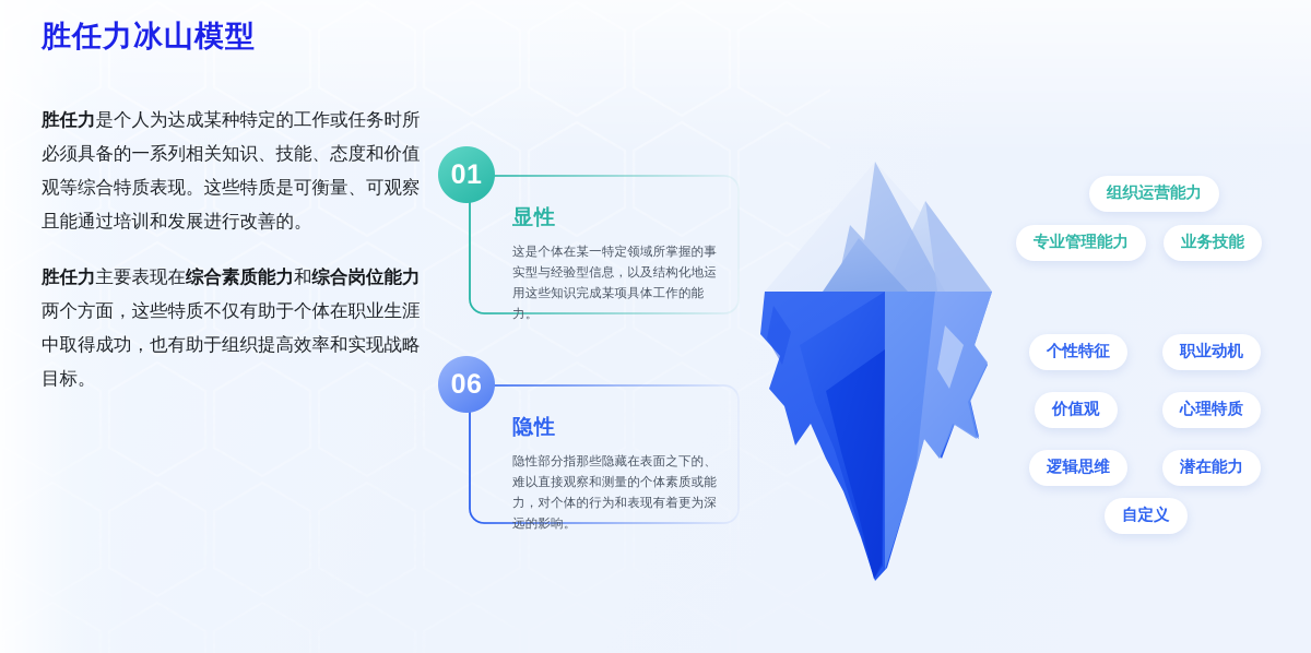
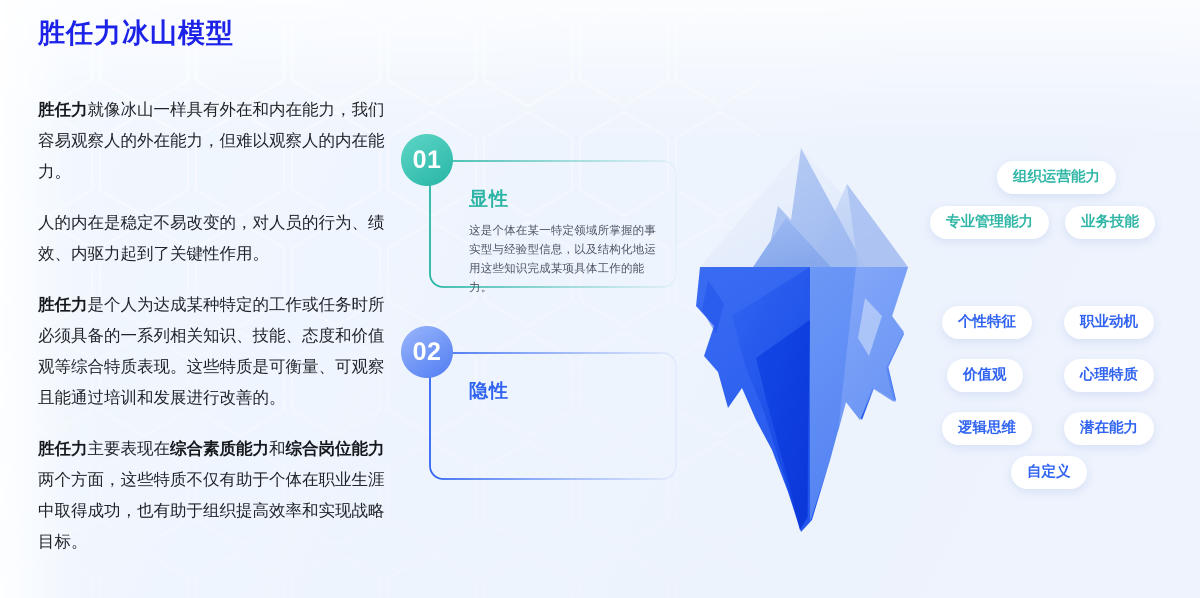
  胜任力冰山模型
+ 胜任力就像冰山一样具有外在和内在能力，我们容易观察人的外在能力，但难以观察人的内在能力。
+ 人的内在是稳定不易改变的，对人员的行为、绩效、内驱力起到了关键性作用。
  胜任力是个人为达成某种特定的工作或任务时所必须具备的一系列相关知识、技能、态度和价值观等综合特质表现。这些特质是可衡量、可观察且能通过培训和发展进行改善的。
  胜任力主要表现在综合素质能力和综合岗位能力两个方面，这些特质不仅有助于个体在职业生涯中取得成功，也有助于组织提高效率和实现战略目标。
  01
  显性
  这是个体在某一特定领域所掌握的事实型与经验型信息，以及结构化地运用这些知识完成某项具体工作的能力。
- 06
+ 02
  隐性
- 隐性部分指那些隐藏在表面之下的、难以直接观察和测量的个体素质或能力，对个体的行为和表现有着更为深远的影响。
  组织运营能力
  专业管理能力
  业务技能
  个性特征
  职业动机
  价值观
  心理特质
  逻辑思维
  潜在能力
  自定义
